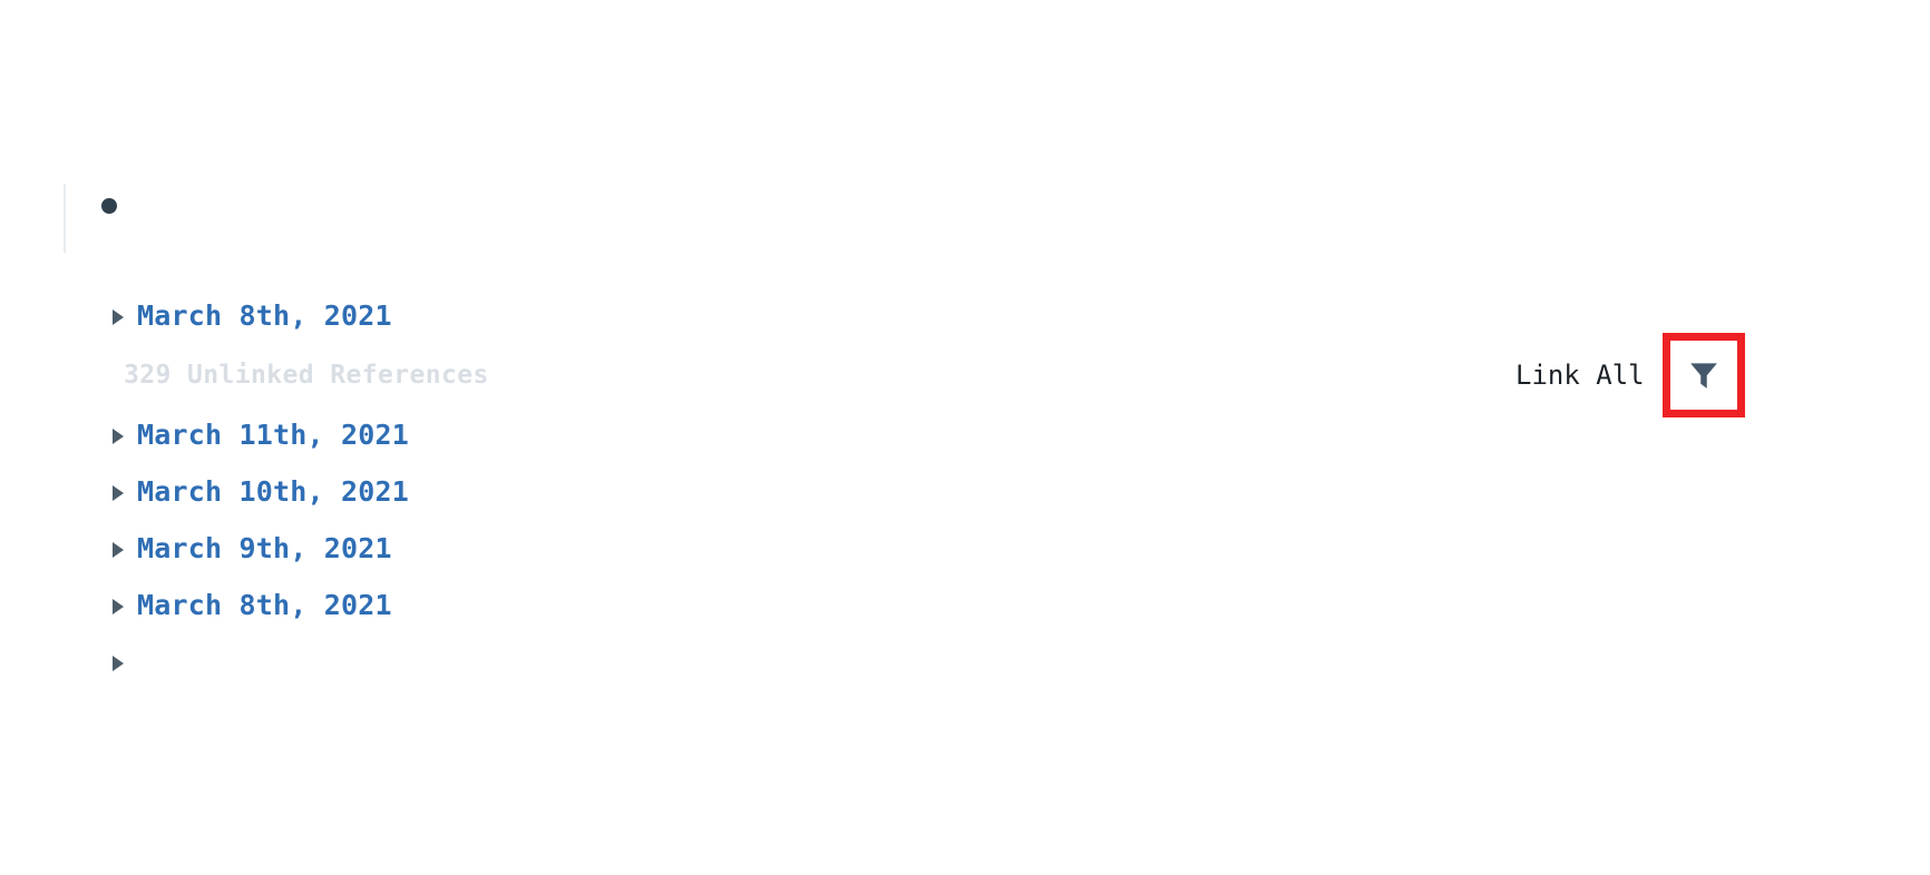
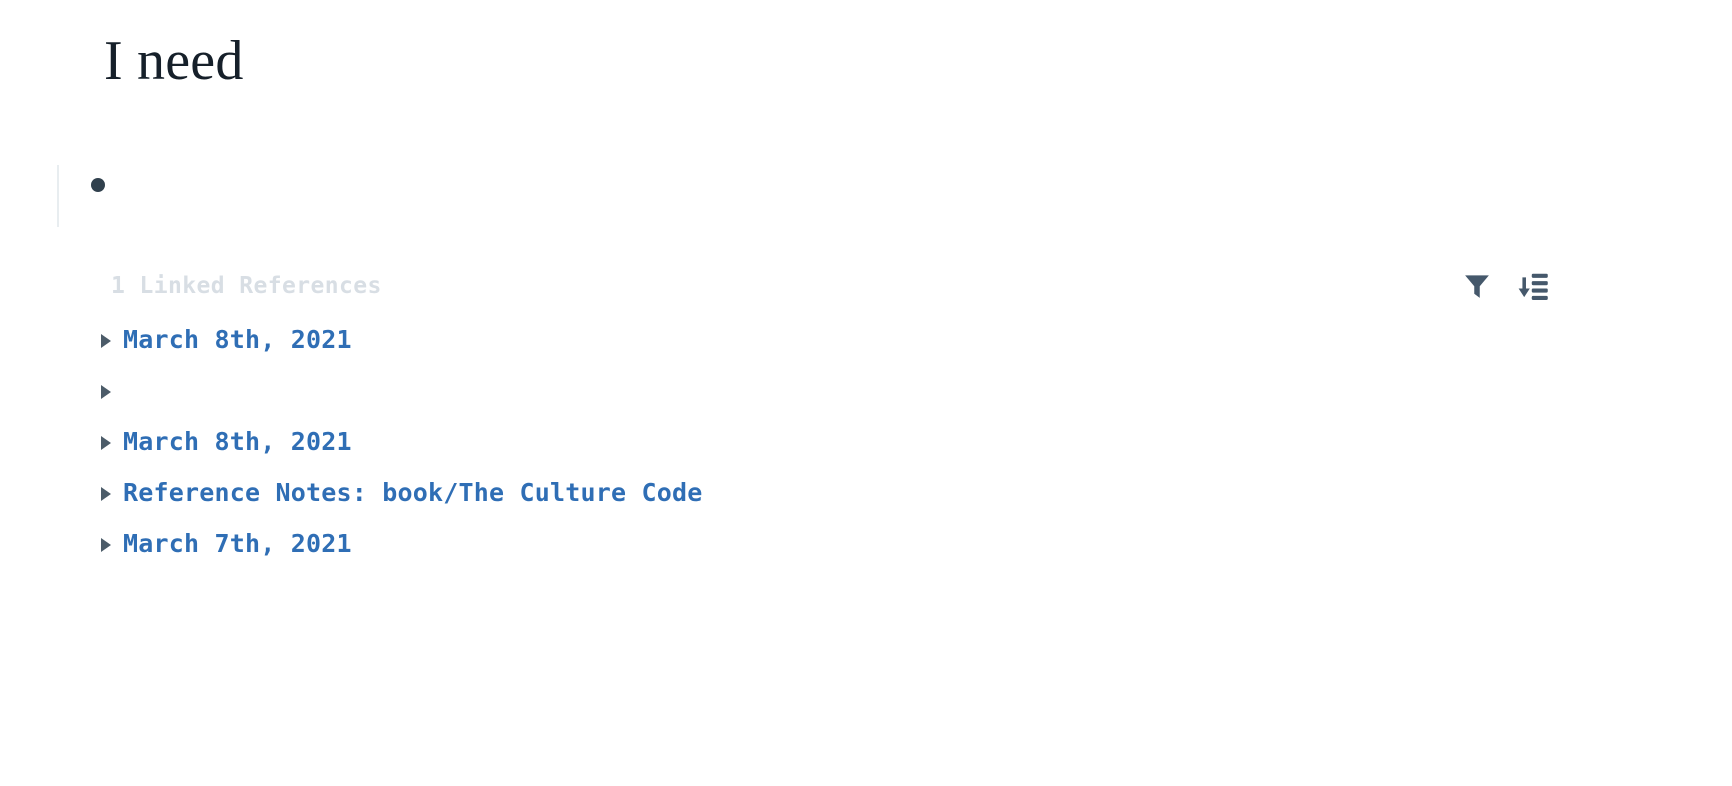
+ I need
+ 1 Linked References
  March 8th, 2021
- 329 Unlinked References
- Link All
- March 11th, 2021
- March 10th, 2021
- March 9th, 2021
  March 8th, 2021
+ Reference Notes: book/The Culture Code
+ March 7th, 2021
